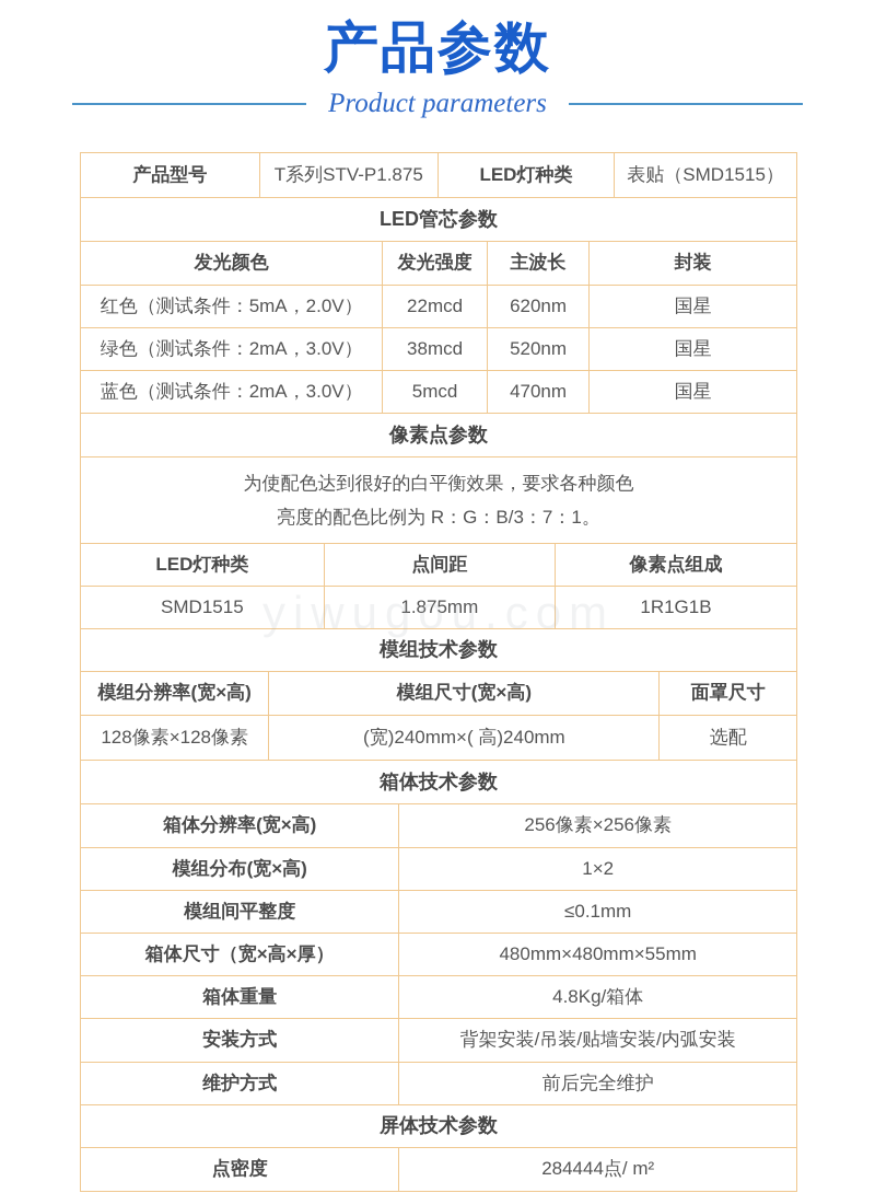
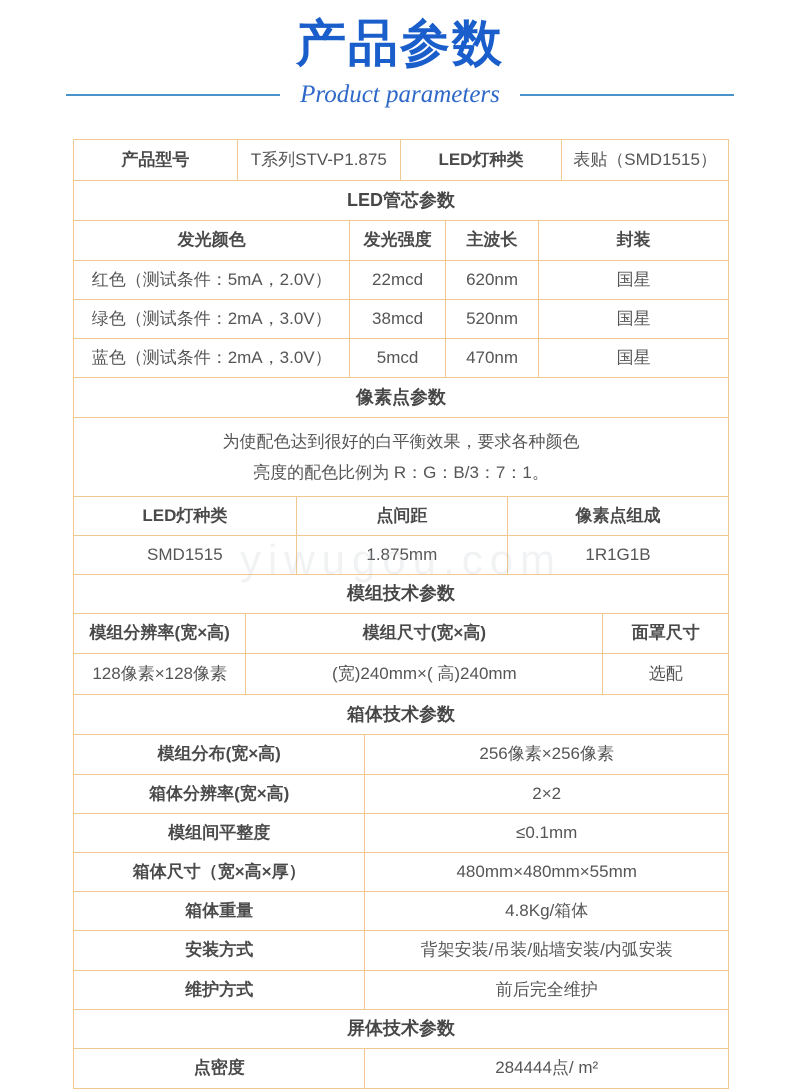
  产品参数
  Product parameters
  yiwugou.com
  产品型号
  T系列STV-P1.875
  LED灯种类
  表贴（SMD1515）
  LED管芯参数
  发光颜色
  发光强度
  主波长
  封装
  红色（测试条件：5mA，2.0V）
  22mcd
  620nm
  国星
  绿色（测试条件：2mA，3.0V）
  38mcd
  520nm
  国星
  蓝色（测试条件：2mA，3.0V）
  5mcd
  470nm
  国星
  像素点参数
  为使配色达到很好的白平衡效果，要求各种颜色
  亮度的配色比例为 R：G：B/3：7：1。
  LED灯种类
  点间距
  像素点组成
  SMD1515
  1.875mm
  1R1G1B
  模组技术参数
  模组分辨率(宽×高)
  模组尺寸(宽×高)
  面罩尺寸
  128像素×128像素
  (宽)240mm×( 高)240mm
  选配
  箱体技术参数
- 箱体分辨率(宽×高)
+ 模组分布(宽×高)
  256像素×256像素
- 模组分布(宽×高)
+ 箱体分辨率(宽×高)
- 1×2
+ 2×2
  模组间平整度
  ≤0.1mm
  箱体尺寸（宽×高×厚）
  480mm×480mm×55mm
  箱体重量
  4.8Kg/箱体
  安装方式
  背架安装/吊装/贴墙安装/内弧安装
  维护方式
  前后完全维护
  屏体技术参数
  点密度
  284444点/ m²
